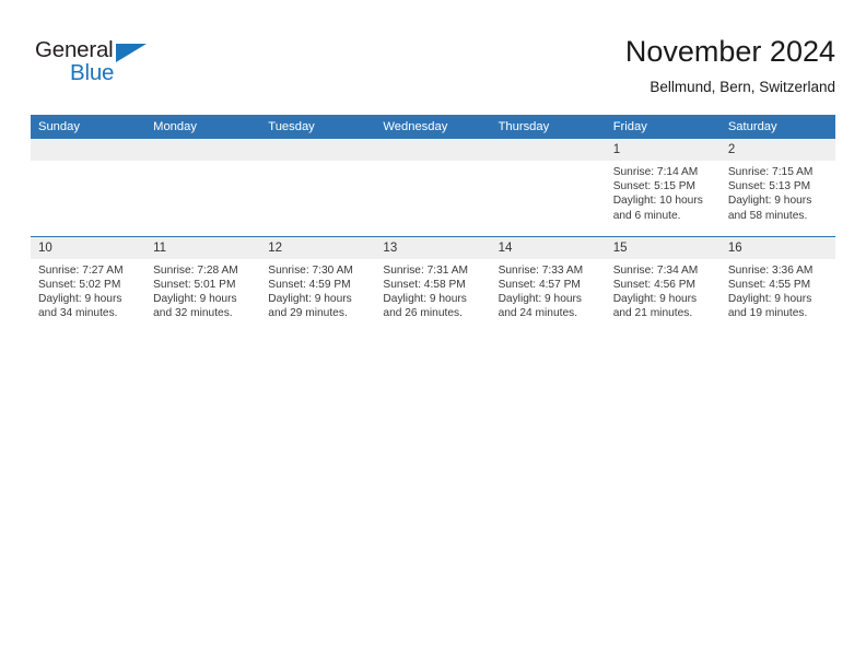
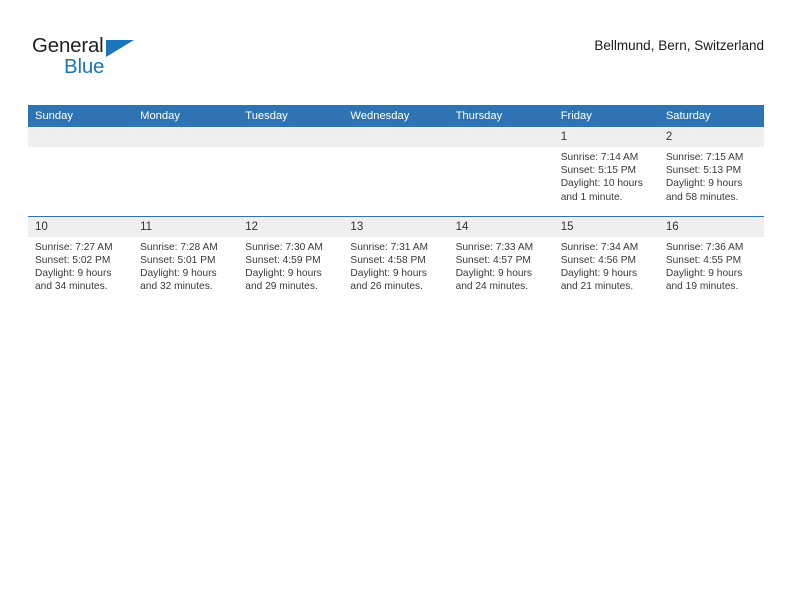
  General
  Blue
- November 2024
  Bellmund, Bern, Switzerland
  Sunday	Monday	Tuesday	Wednesday	Thursday	Friday	Saturday
- 					1Sunrise: 7:14 AMSunset: 5:15 PMDaylight: 10 hoursand 6 minute.	2Sunrise: 7:15 AMSunset: 5:13 PMDaylight: 9 hoursand 58 minutes.
+ 					1Sunrise: 7:14 AMSunset: 5:15 PMDaylight: 10 hoursand 1 minute.	2Sunrise: 7:15 AMSunset: 5:13 PMDaylight: 9 hoursand 58 minutes.
- 10Sunrise: 7:27 AMSunset: 5:02 PMDaylight: 9 hoursand 34 minutes.	11Sunrise: 7:28 AMSunset: 5:01 PMDaylight: 9 hoursand 32 minutes.	12Sunrise: 7:30 AMSunset: 4:59 PMDaylight: 9 hoursand 29 minutes.	13Sunrise: 7:31 AMSunset: 4:58 PMDaylight: 9 hoursand 26 minutes.	14Sunrise: 7:33 AMSunset: 4:57 PMDaylight: 9 hoursand 24 minutes.	15Sunrise: 7:34 AMSunset: 4:56 PMDaylight: 9 hoursand 21 minutes.	16Sunrise: 3:36 AMSunset: 4:55 PMDaylight: 9 hoursand 19 minutes.
+ 10Sunrise: 7:27 AMSunset: 5:02 PMDaylight: 9 hoursand 34 minutes.	11Sunrise: 7:28 AMSunset: 5:01 PMDaylight: 9 hoursand 32 minutes.	12Sunrise: 7:30 AMSunset: 4:59 PMDaylight: 9 hoursand 29 minutes.	13Sunrise: 7:31 AMSunset: 4:58 PMDaylight: 9 hoursand 26 minutes.	14Sunrise: 7:33 AMSunset: 4:57 PMDaylight: 9 hoursand 24 minutes.	15Sunrise: 7:34 AMSunset: 4:56 PMDaylight: 9 hoursand 21 minutes.	16Sunrise: 7:36 AMSunset: 4:55 PMDaylight: 9 hoursand 19 minutes.
